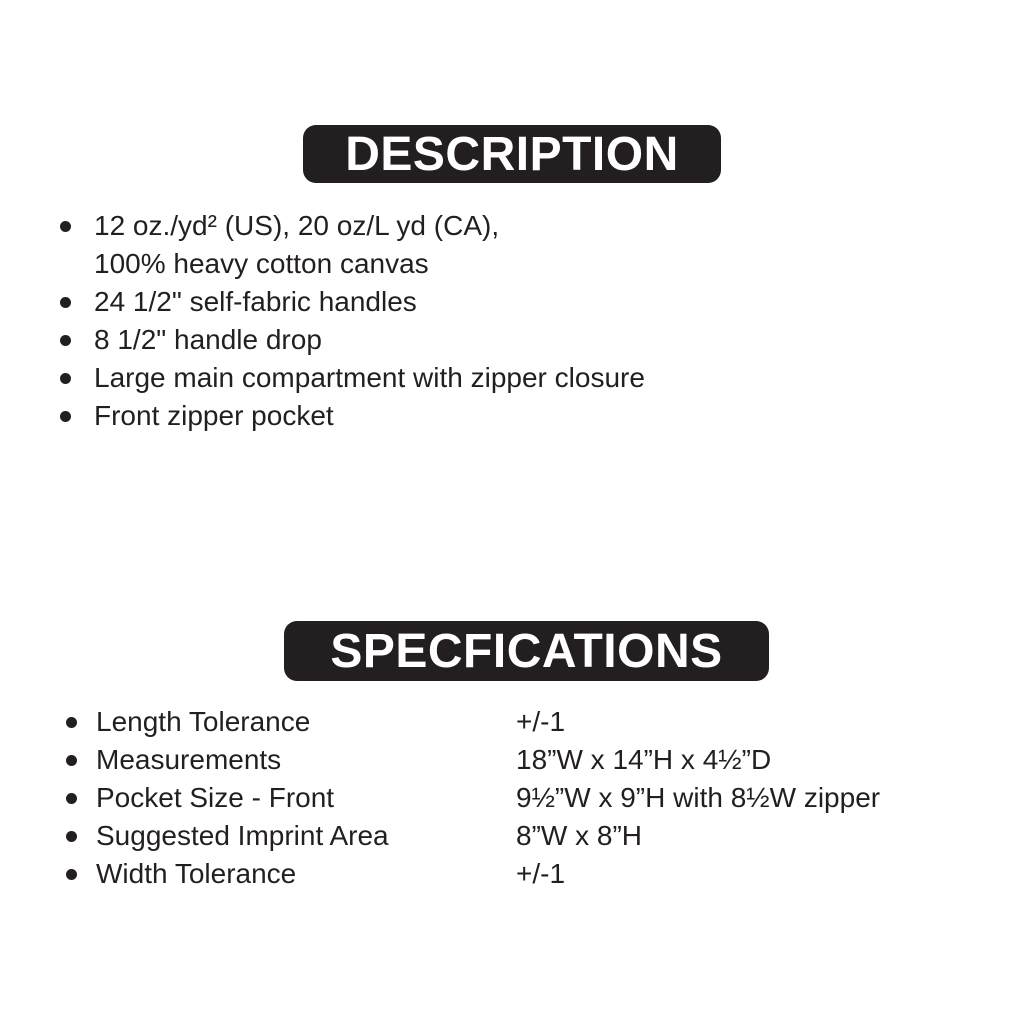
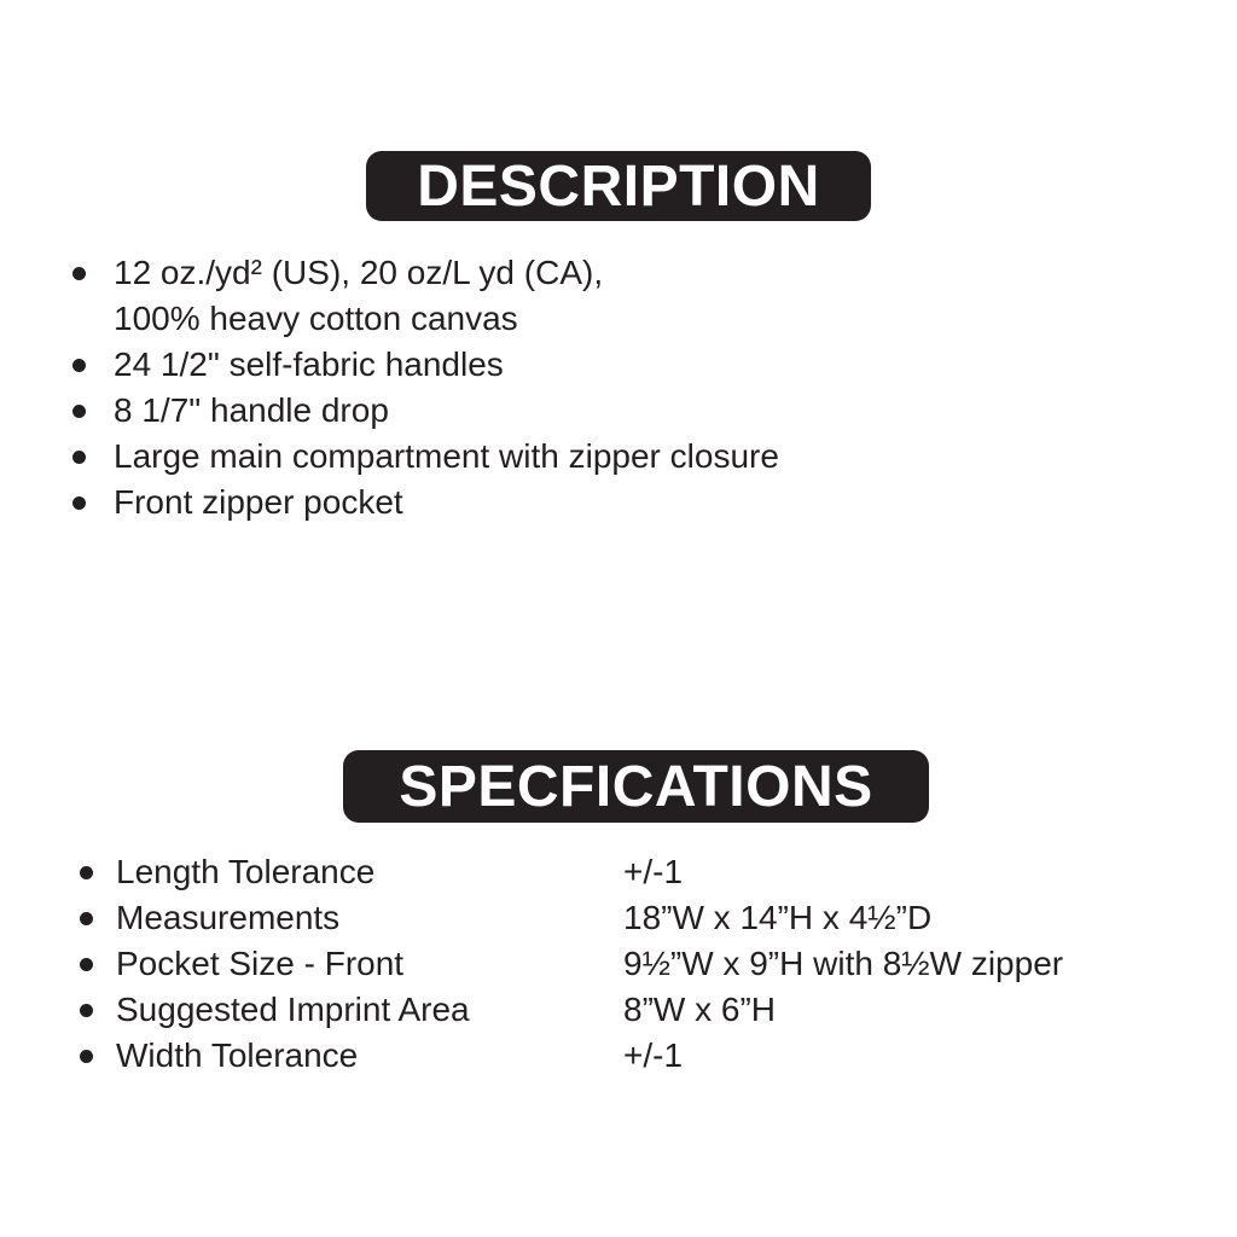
  DESCRIPTION
  12 oz./yd² (US), 20 oz/L yd (CA),
  100% heavy cotton canvas
  24 1/2" self-fabric handles
- 8 1/2" handle drop
+ 8 1/7" handle drop
  Large main compartment with zipper closure
  Front zipper pocket
  SPECFICATIONS
  Length Tolerance
  +/-1
  Measurements
  18”W x 14”H x 4½”D
  Pocket Size - Front
  9½”W x 9”H with 8½W zipper
  Suggested Imprint Area
- 8”W x 8”H
+ 8”W x 6”H
  Width Tolerance
  +/-1
